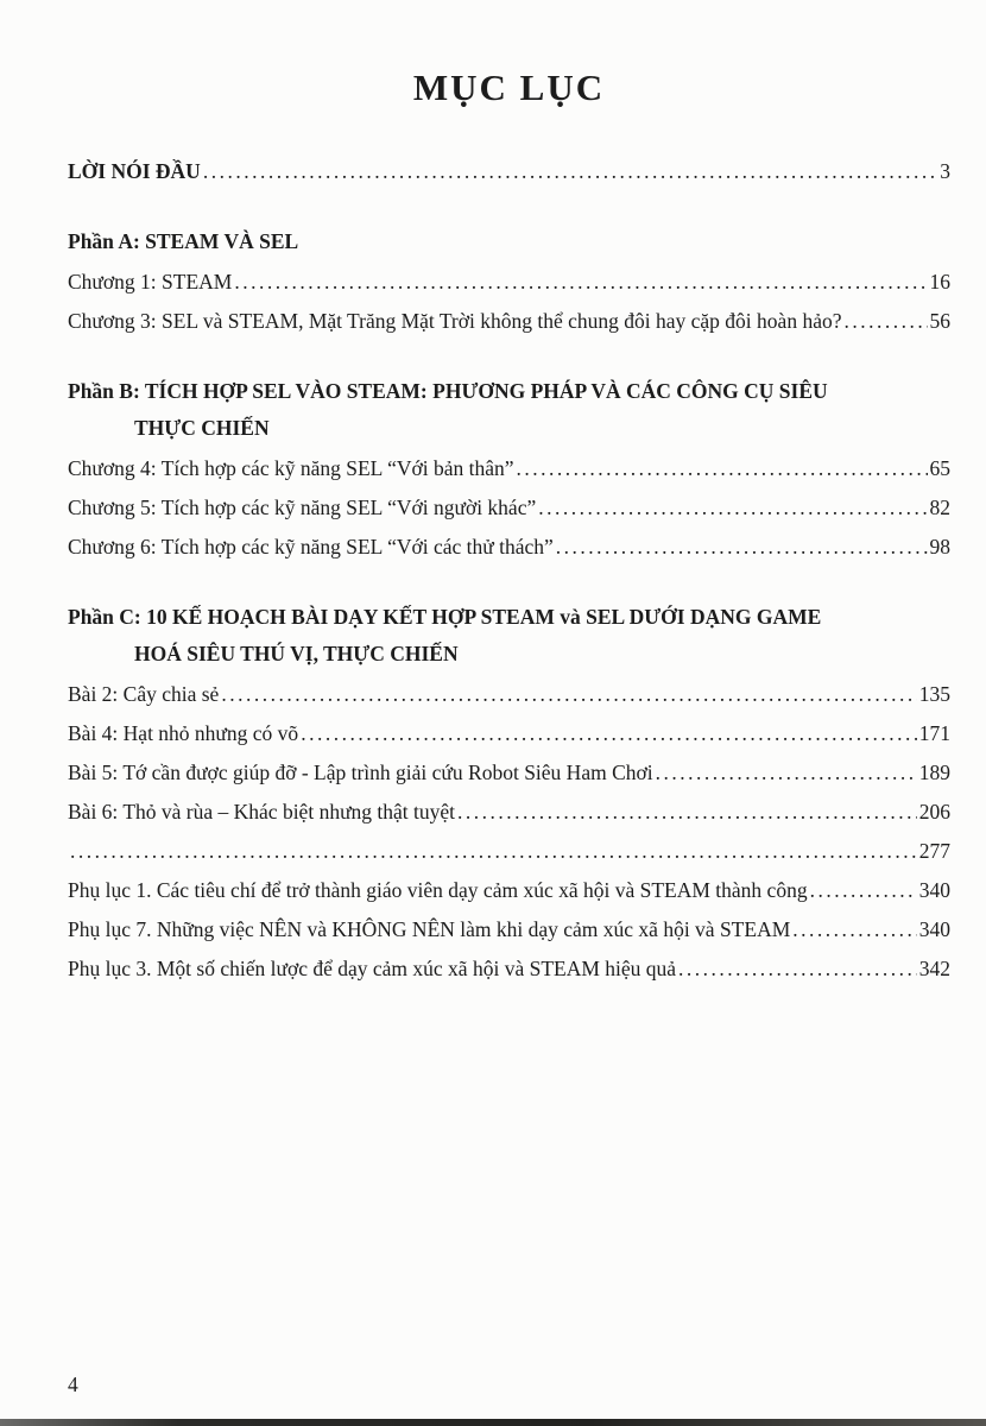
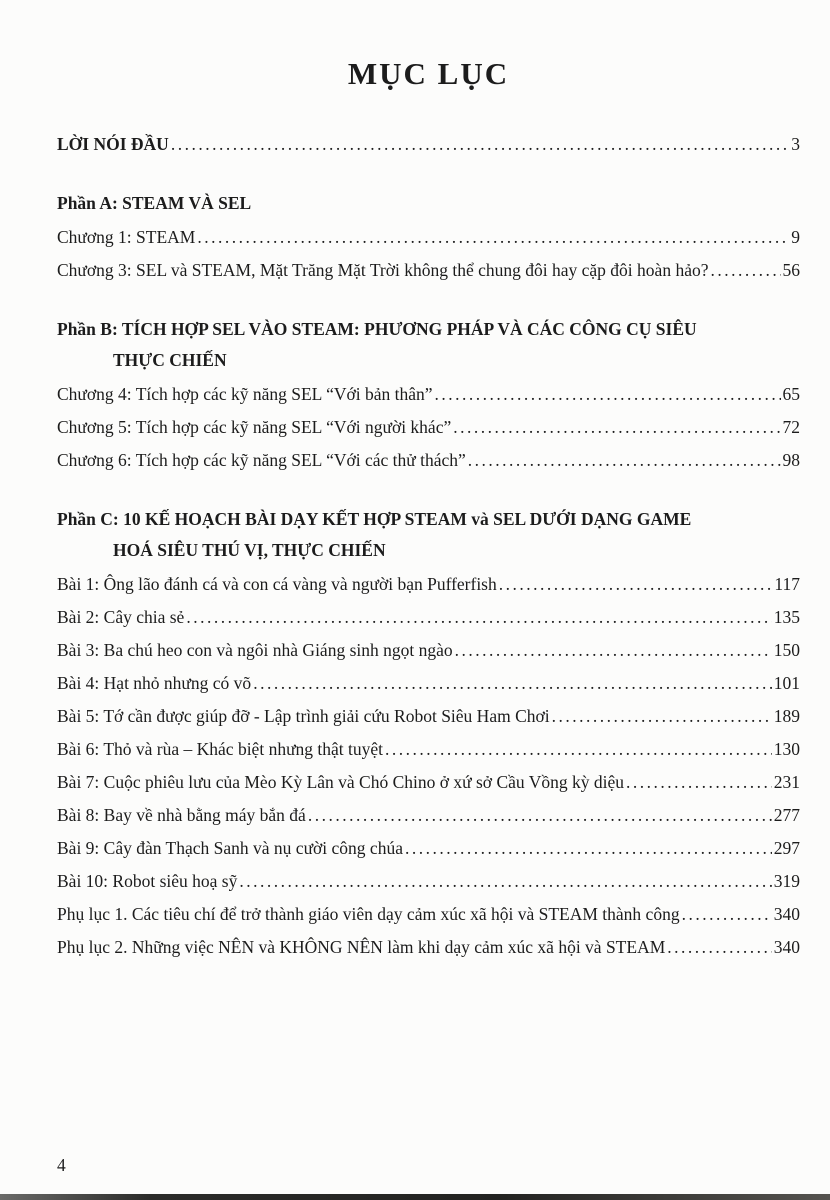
  MỤC LỤC
  LỜI NÓI ĐẦU
  3
  Phần A: STEAM VÀ SEL
  Chương 1: STEAM
- 16
+ 9
  Chương 3: SEL và STEAM, Mặt Trăng Mặt Trời không thể chung đôi hay cặp đôi hoàn hảo?
  56
  Phần B: TÍCH HỢP SEL VÀO STEAM: PHƯƠNG PHÁP VÀ CÁC CÔNG CỤ SIÊU
  THỰC CHIẾN
  Chương 4: Tích hợp các kỹ năng SEL “Với bản thân”
  65
  Chương 5: Tích hợp các kỹ năng SEL “Với người khác”
- 82
+ 72
  Chương 6: Tích hợp các kỹ năng SEL “Với các thử thách”
  98
  Phần C: 10 KẾ HOẠCH BÀI DẠY KẾT HỢP STEAM và SEL DƯỚI DẠNG GAME
  HOÁ SIÊU THÚ VỊ, THỰC CHIẾN
+ Bài 1: Ông lão đánh cá và con cá vàng và người bạn Pufferfish
+ 117
  Bài 2: Cây chia sẻ
  135
+ Bài 3: Ba chú heo con và ngôi nhà Giáng sinh ngọt ngào
+ 150
  Bài 4: Hạt nhỏ nhưng có võ
- 171
+ 101
  Bài 5: Tớ cần được giúp đỡ - Lập trình giải cứu Robot Siêu Ham Chơi
  189
  Bài 6: Thỏ và rùa – Khác biệt nhưng thật tuyệt
- 206
+ 130
+ Bài 7: Cuộc phiêu lưu của Mèo Kỳ Lân và Chó Chino ở xứ sở Cầu Vồng kỳ diệu
+ 231
+ Bài 8: Bay về nhà bằng máy bắn đá
  277
+ Bài 9: Cây đàn Thạch Sanh và nụ cười công chúa
+ 297
+ Bài 10: Robot siêu hoạ sỹ
+ 319
  Phụ lục 1. Các tiêu chí để trở thành giáo viên dạy cảm xúc xã hội và STEAM thành công
  340
- Phụ lục 7. Những việc NÊN và KHÔNG NÊN làm khi dạy cảm xúc xã hội và STEAM
+ Phụ lục 2. Những việc NÊN và KHÔNG NÊN làm khi dạy cảm xúc xã hội và STEAM
  340
- Phụ lục 3. Một số chiến lược để dạy cảm xúc xã hội và STEAM hiệu quả
- 342
  4
